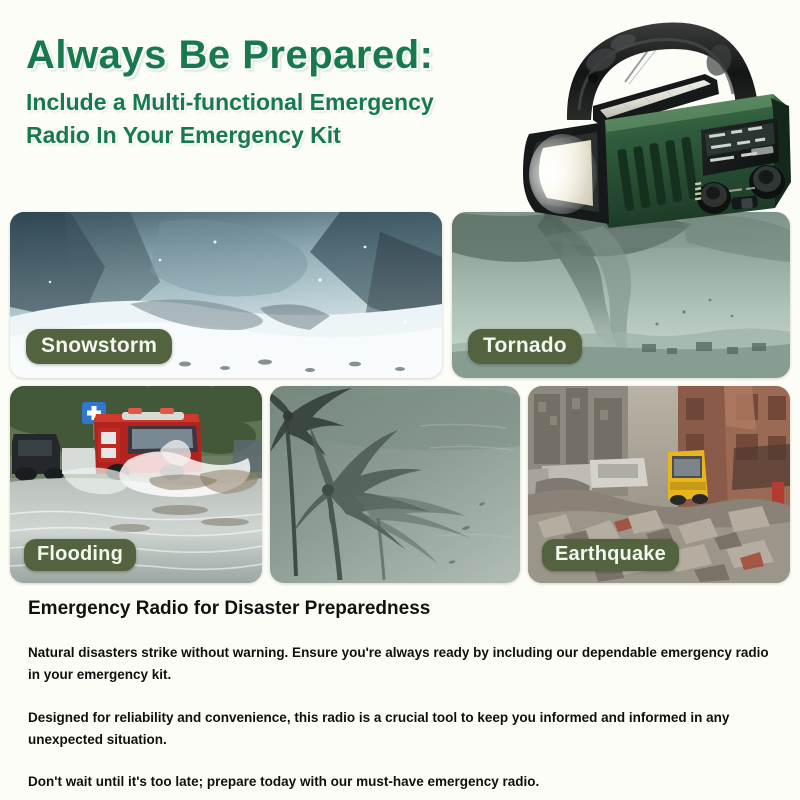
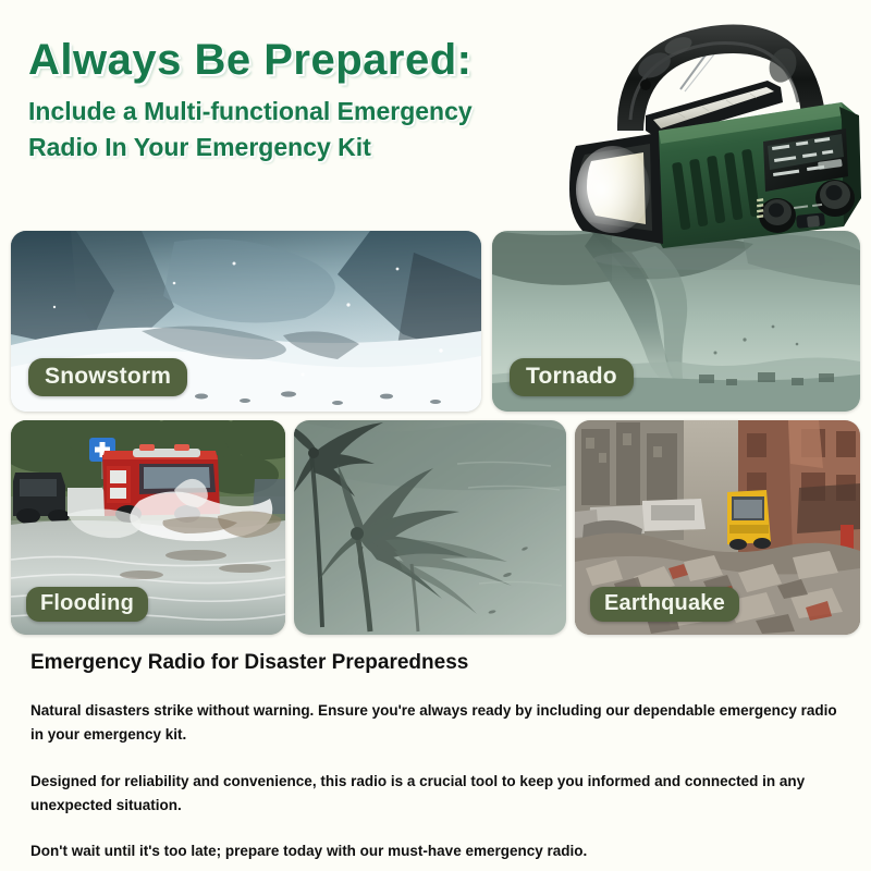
  Always Be Prepared:
  Include a Multi-functional Emergency
  Radio In Your Emergency Kit
  Snowstorm
  Tornado
  Flooding
  Earthquake
  Emergency Radio for Disaster Preparedness
  Natural disasters strike without warning. Ensure you're always ready by including our dependable emergency radio in your emergency kit.
- Designed for reliability and convenience, this radio is a crucial tool to keep you informed and informed in any unexpected situation.
+ Designed for reliability and convenience, this radio is a crucial tool to keep you informed and connected in any unexpected situation.
  Don't wait until it's too late; prepare today with our must-have emergency radio.
